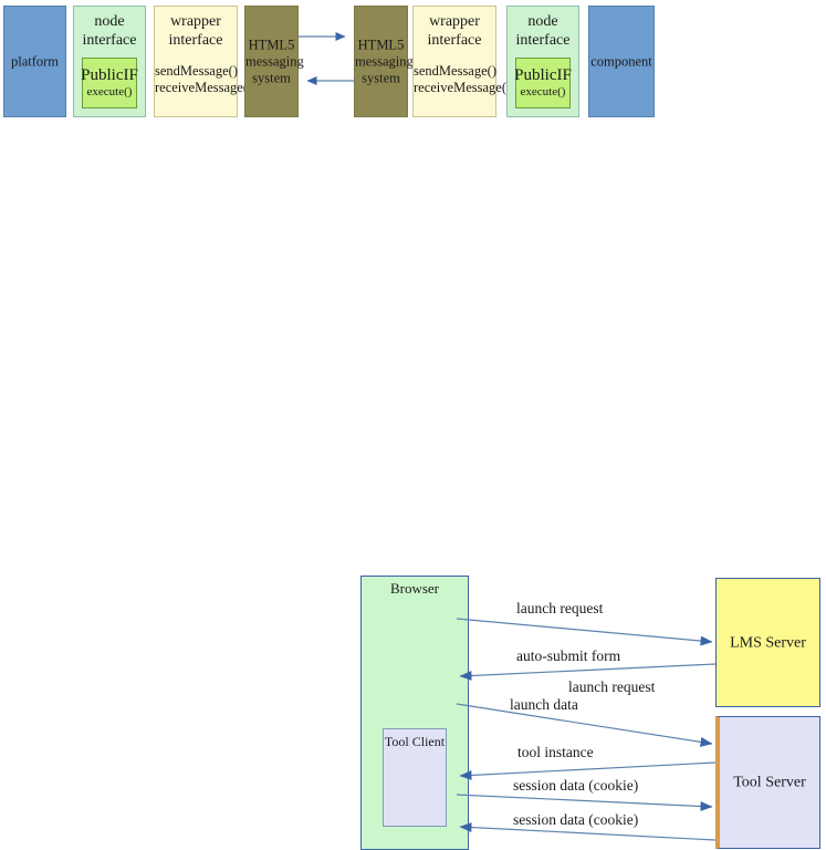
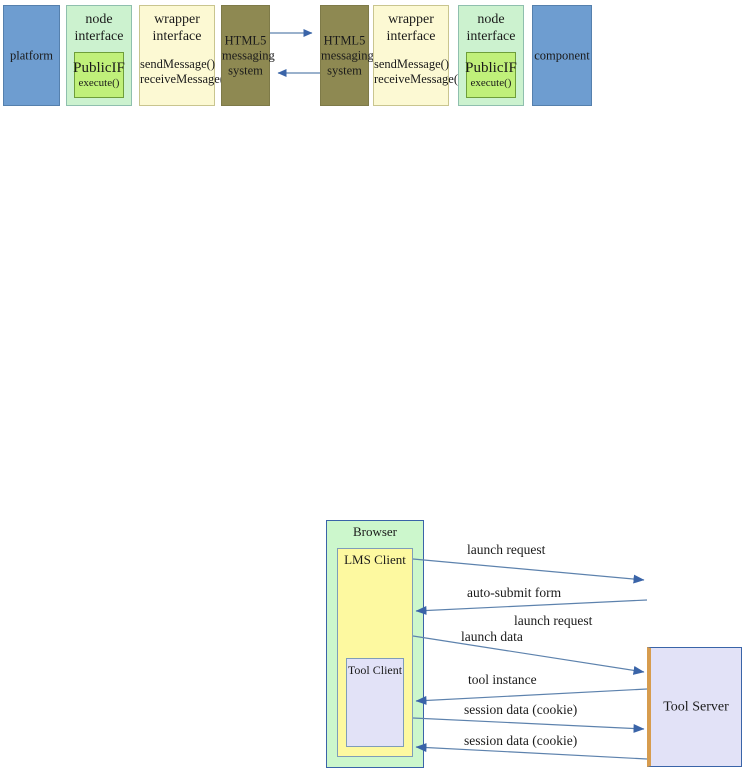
  platform
  node
  interface
  PublicIF
  execute()
  wrapper
  interface
  sendMessage()
  receiveMessag
  HTML5
  messagin
  system
  HTML5
  messaging
  system
  wrapper
  interface
  sendMessage()
  receiveMessage(
  node
  interface
  PublicIF
  execute()
  component
  Browser
+ LMS Client
  Tool Client
- LMS Server
  Tool Server
  launch request
  auto-submit form
  launch request
  launch data
  tool instance
  session data (cookie)
  session data (cookie)
